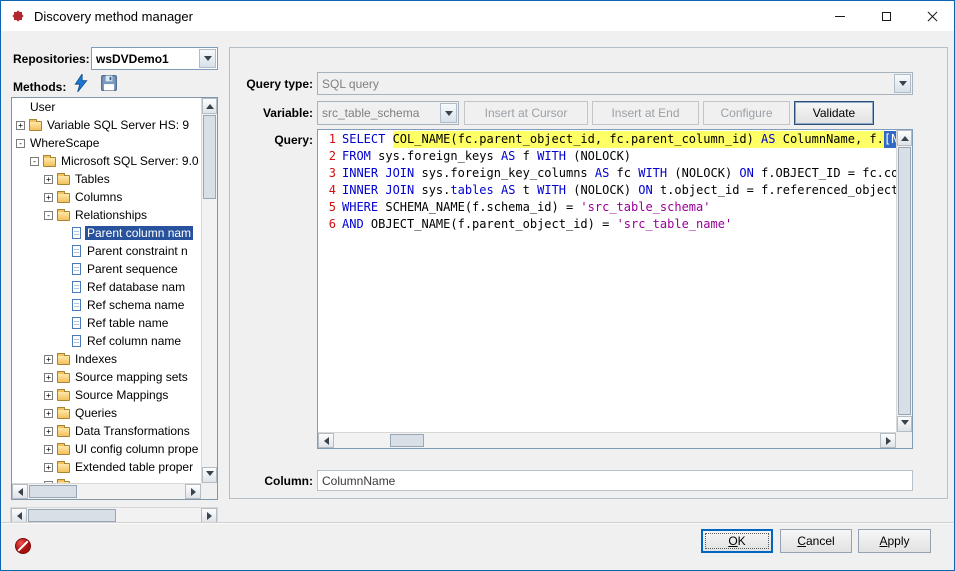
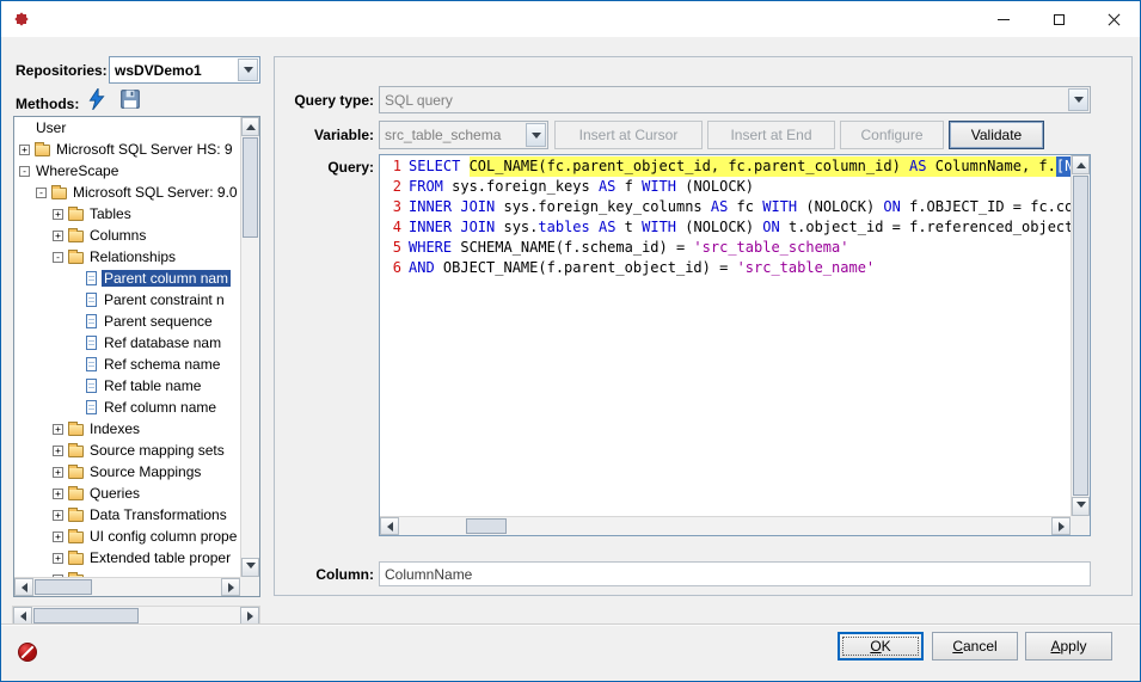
- Discovery method manager
  Repositories:
  wsDVDemo1
  Methods:
  User
  +
- Variable SQL Server HS: 9
+ Microsoft SQL Server HS: 9
  -
  WhereScape
  -
  Microsoft SQL Server: 9.0
  +
  Tables
  +
  Columns
  -
  Relationships
  Parent column nam
  Parent constraint n
  Parent sequence
  Ref database nam
  Ref schema name
  Ref table name
  Ref column name
  +
  Indexes
  +
  Source mapping sets
  +
  Source Mappings
  +
  Queries
  +
  Data Transformations
  +
  UI config column prope
  +
  Extended table proper
  Query type:
  SQL query
  Variable:
  src_table_schema
  Insert at Cursor
  Insert at End
  Configure
  Validate
  Query:
  1
  SELECT
  COL_NAME(fc.parent_object_id, fc.parent_column_id)
  AS
  ColumnName, f.
  2
  FROM
  sys.foreign_keys
  AS
  f
  WITH
  (NOLOCK)
  3
  INNER JOIN
  sys.foreign_key_columns
  AS
  fc
  WITH
  (NOLOCK)
  ON
  f.OBJECT_ID = fc.co
  4
  INNER JOIN
  sys.
  tables
  AS
  t
  WITH
  (NOLOCK)
  ON
  t.object_id = f.referenced_object
  5
  WHERE
  SCHEMA_NAME(f.schema_id) =
  'src_table_schema'
  6
  AND
  OBJECT_NAME(f.parent_object_id) =
  'src_table_name'
  Column:
  ColumnName
  OK
  Cancel
  Apply
